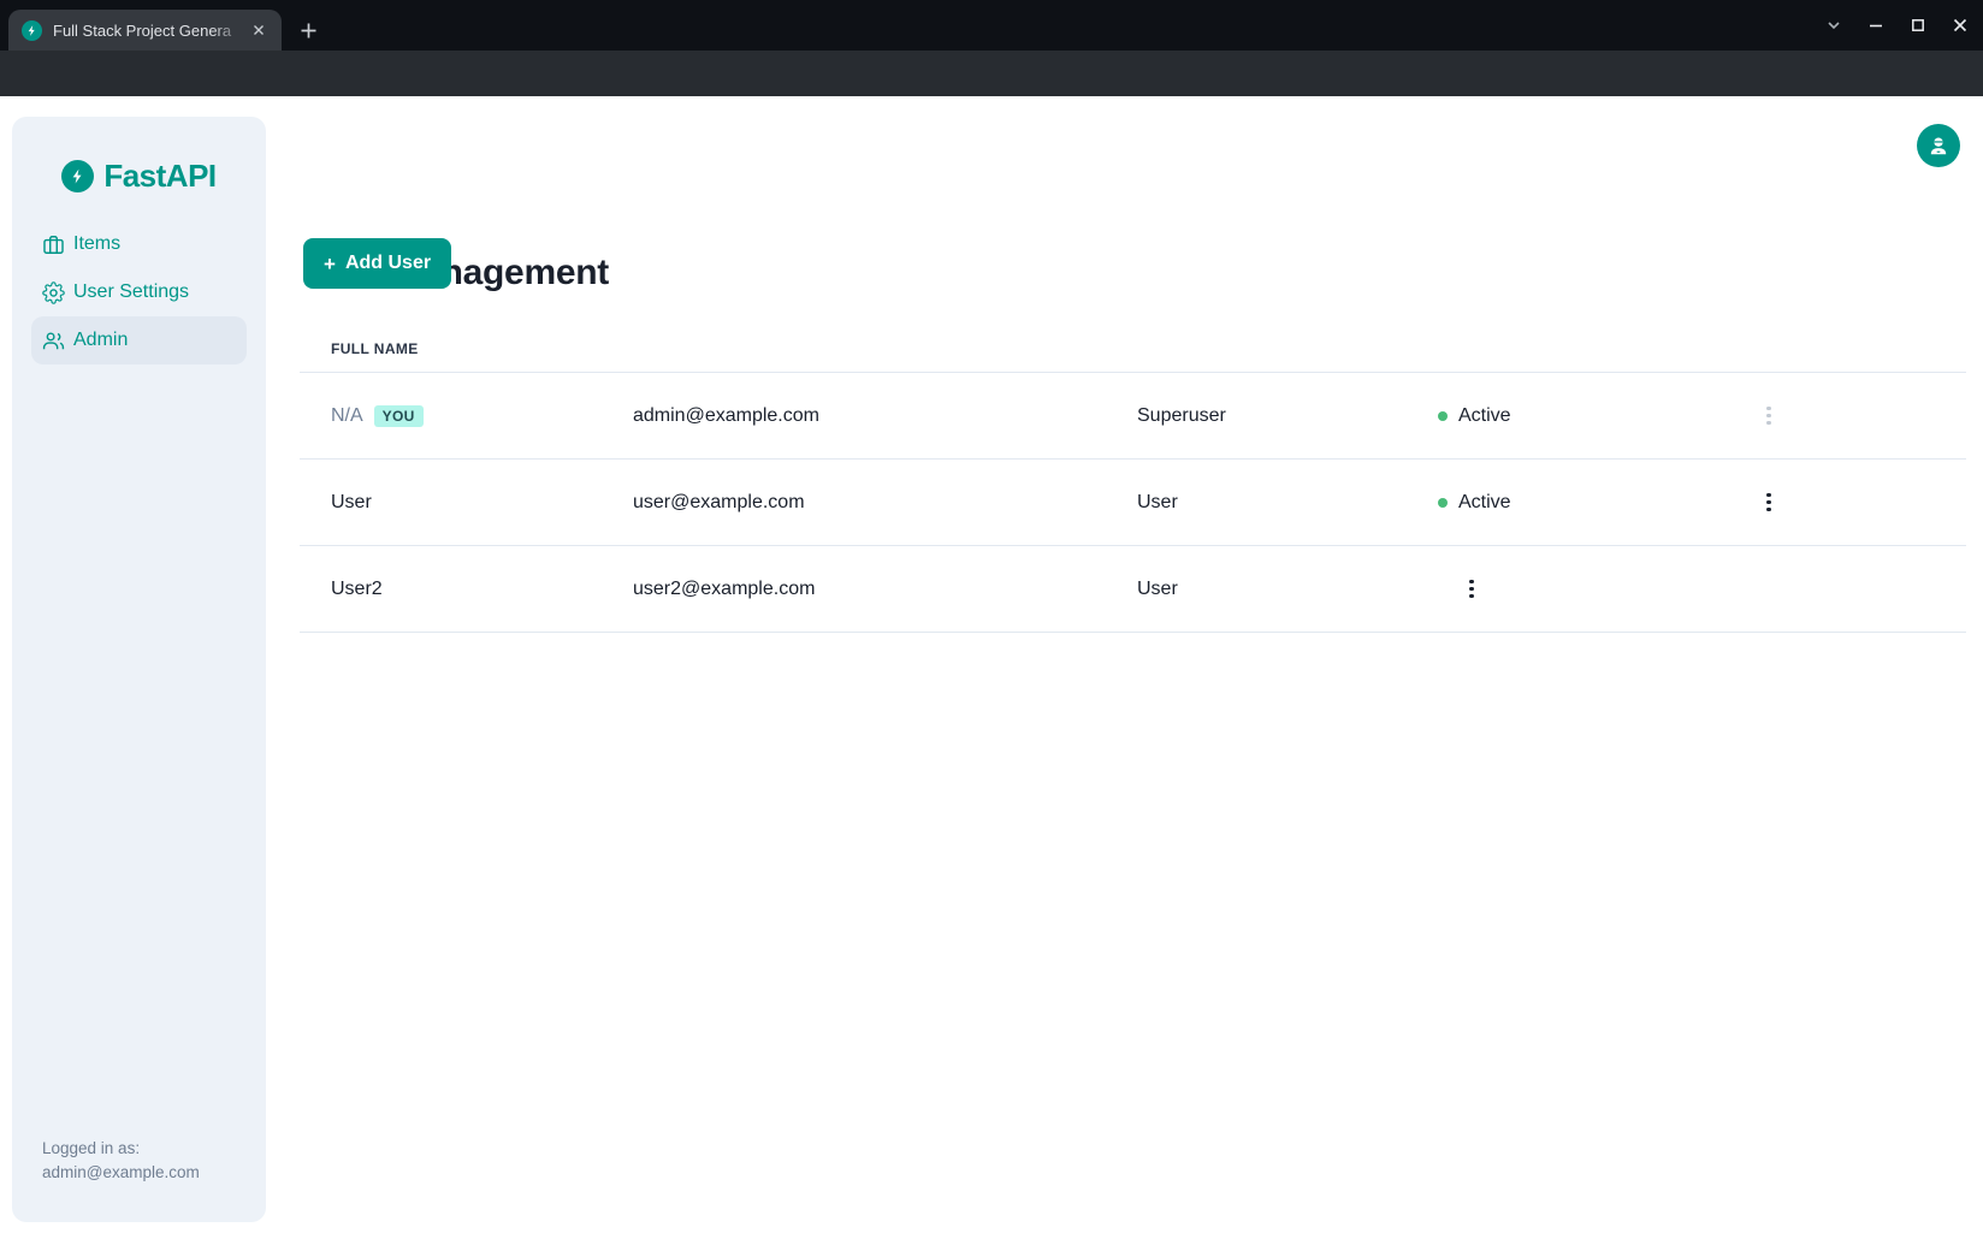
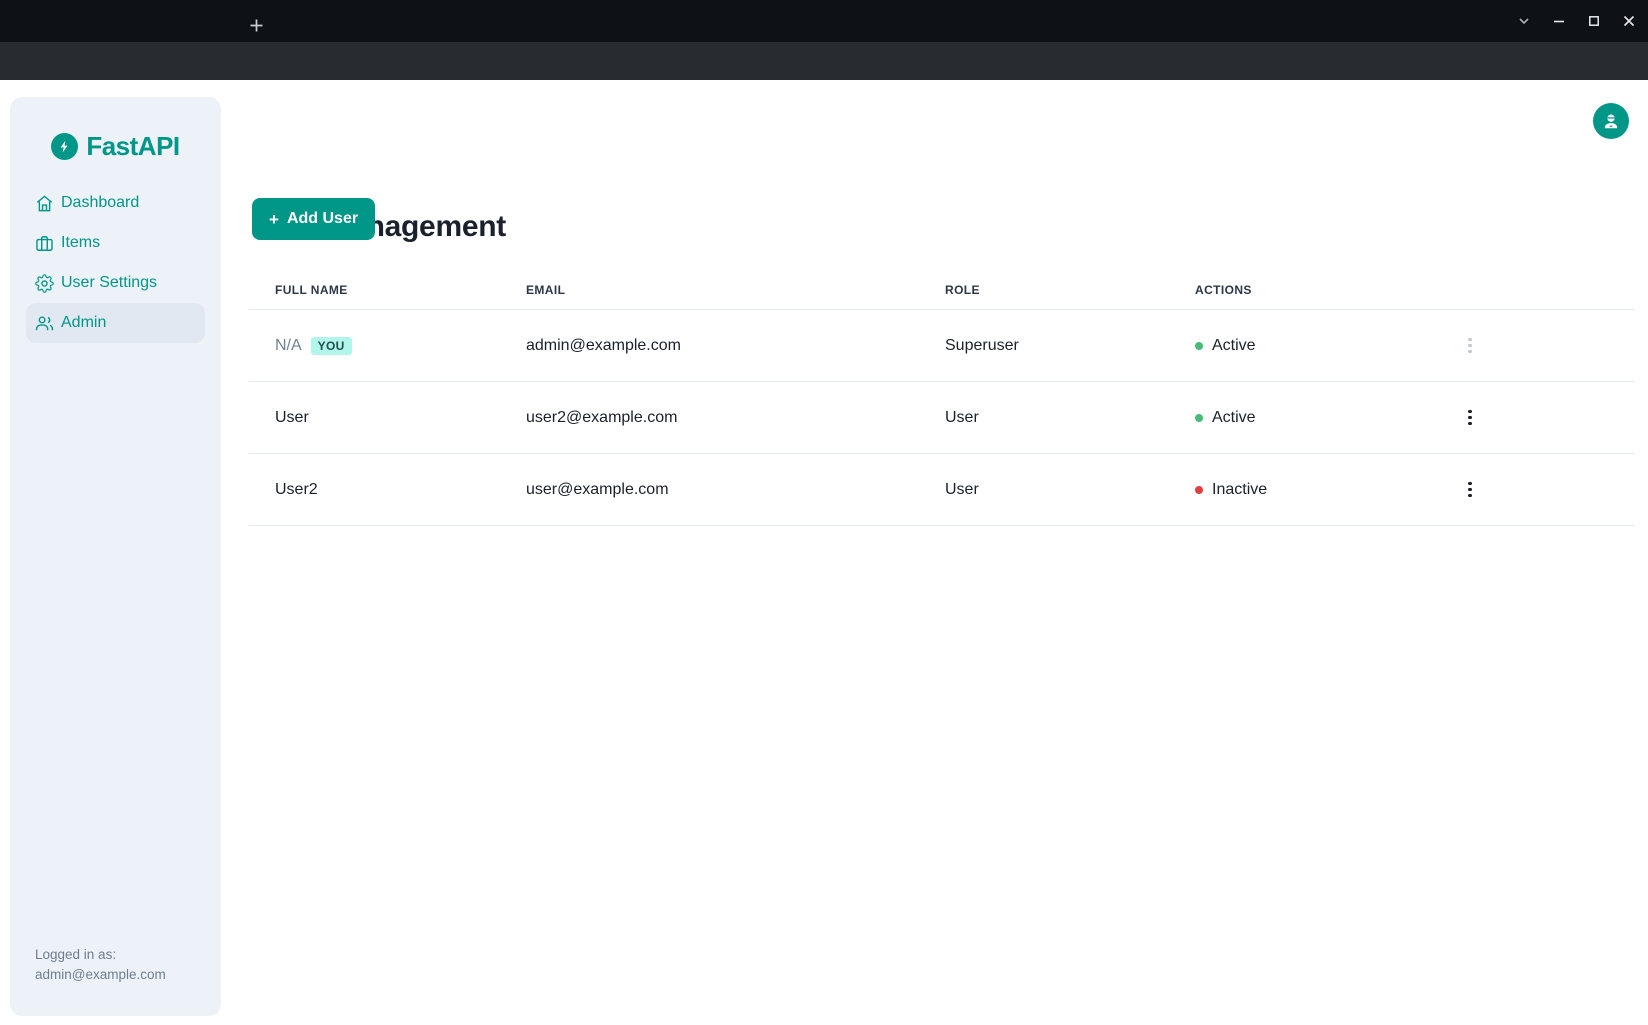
- Full Stack Project Genera
  FastAPI
+ Dashboard
  Items
  User Settings
  Admin
  Logged in as:
  admin@example.com
  +
  Add User
  FULL NAME
+ EMAIL
+ ROLE
+ ACTIONS
  N/A
  YOU
  admin@example.com
  Superuser
  Active
  User
- user@example.com
+ user2@example.com
  User
  Active
  User2
- user2@example.com
+ user@example.com
  User
+ Inactive
